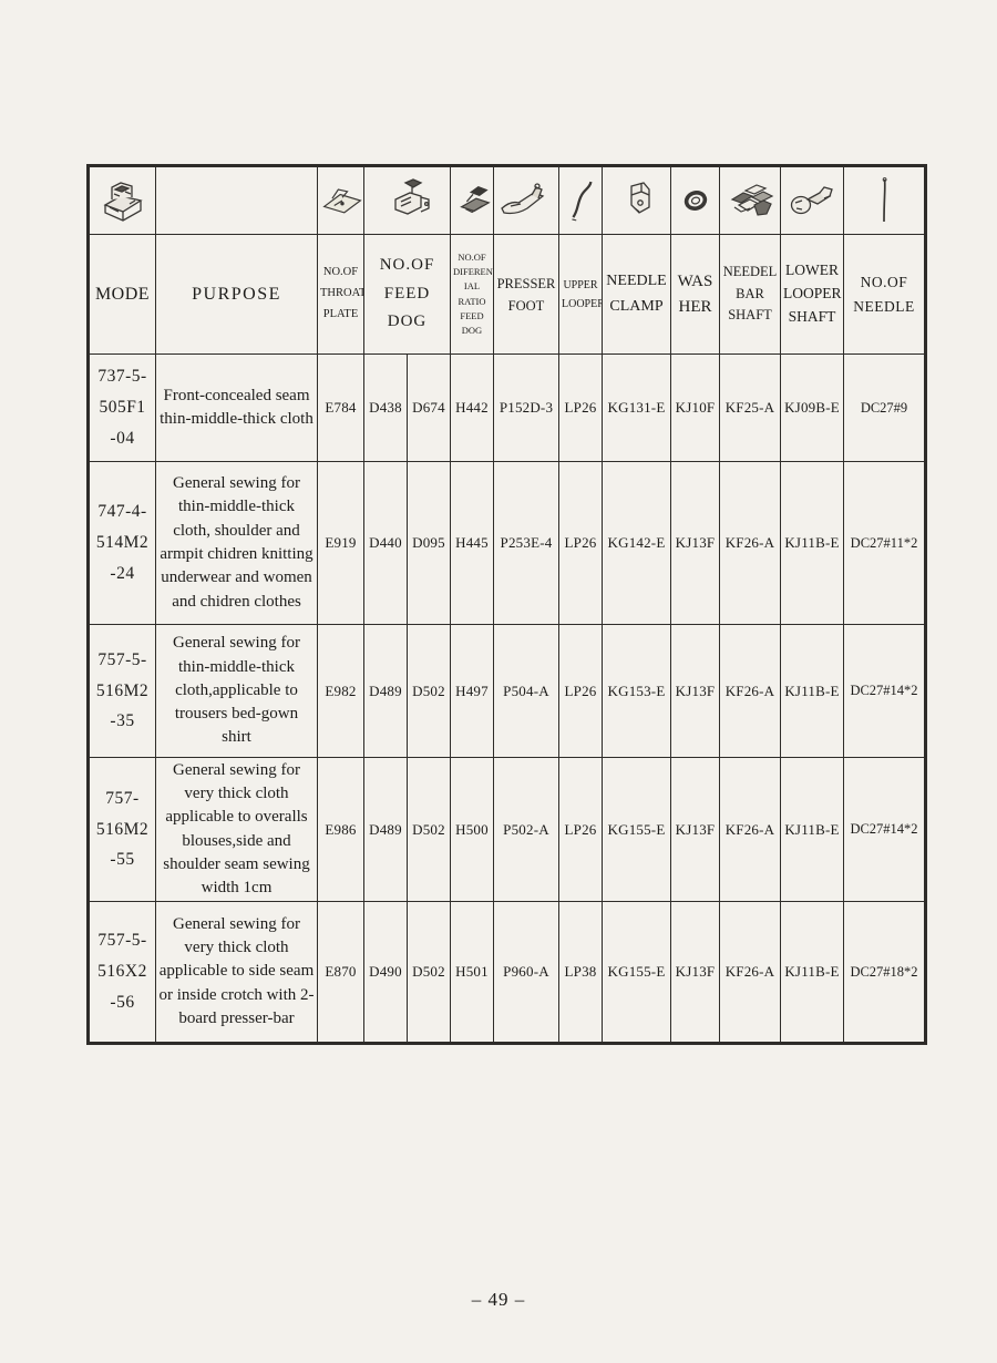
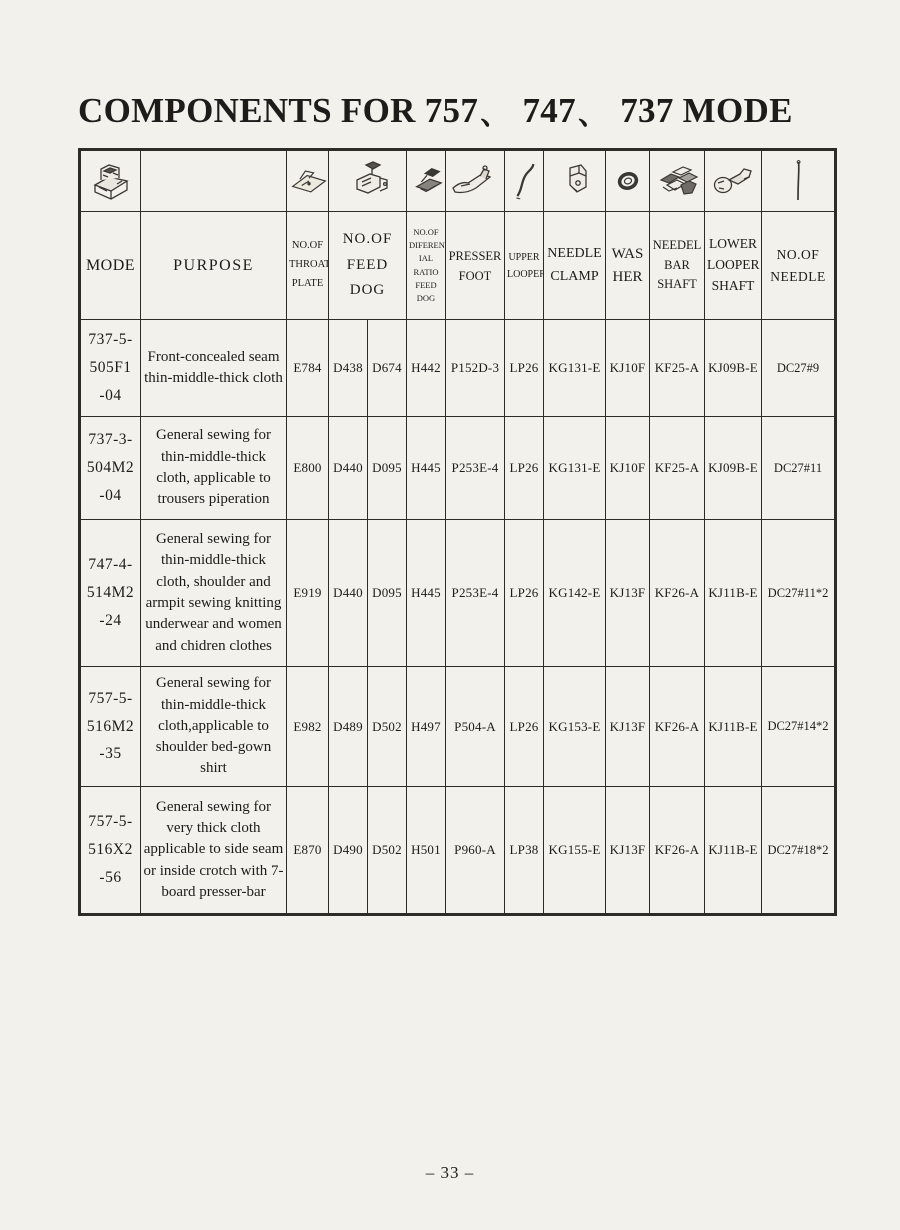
+ COMPONENTS FOR 757、 747、 737 MODE
  MODE	PURPOSE	NO.OF THROAT PLATE	NO.OF FEED DOG	NO.OF DIFEREN IAL RATIO FEED DOG	PRESSER FOOT	UPPER LOOPER	NEEDLE CLAMP	WAS HER	NEEDEL BAR SHAFT	LOWER LOOPER SHAFT	NO.OF NEEDLE
  737-5- 505F1 -04	Front-concealed seam thin-middle-thick cloth	E784	D438	D674	H442	P152D-3	LP26	KG131-E	KJ10F	KF25-A	KJ09B-E	DC27#9
+ 737-3- 504M2 -04	General sewing for thin-middle-thick cloth, applicable to trousers piperation	E800	D440	D095	H445	P253E-4	LP26	KG131-E	KJ10F	KF25-A	KJ09B-E	DC27#11
- 747-4- 514M2 -24	General sewing for thin-middle-thick cloth, shoulder and armpit chidren knitting underwear and women and chidren clothes	E919	D440	D095	H445	P253E-4	LP26	KG142-E	KJ13F	KF26-A	KJ11B-E	DC27#11*2
+ 747-4- 514M2 -24	General sewing for thin-middle-thick cloth, shoulder and armpit sewing knitting underwear and women and chidren clothes	E919	D440	D095	H445	P253E-4	LP26	KG142-E	KJ13F	KF26-A	KJ11B-E	DC27#11*2
- 757-5- 516M2 -35	General sewing for thin-middle-thick cloth,applicable to trousers bed-gown shirt	E982	D489	D502	H497	P504-A	LP26	KG153-E	KJ13F	KF26-A	KJ11B-E	DC27#14*2
+ 757-5- 516M2 -35	General sewing for thin-middle-thick cloth,applicable to shoulder bed-gown shirt	E982	D489	D502	H497	P504-A	LP26	KG153-E	KJ13F	KF26-A	KJ11B-E	DC27#14*2
- 757- 516M2 -55	General sewing for very thick cloth applicable to overalls blouses,side and shoulder seam sewing width 1cm	E986	D489	D502	H500	P502-A	LP26	KG155-E	KJ13F	KF26-A	KJ11B-E	DC27#14*2
- 757-5- 516X2 -56	General sewing for very thick cloth applicable to side seam or inside crotch with 2-board presser-bar	E870	D490	D502	H501	P960-A	LP38	KG155-E	KJ13F	KF26-A	KJ11B-E	DC27#18*2
+ 757-5- 516X2 -56	General sewing for very thick cloth applicable to side seam or inside crotch with 7-board presser-bar	E870	D490	D502	H501	P960-A	LP38	KG155-E	KJ13F	KF26-A	KJ11B-E	DC27#18*2
- – 49 –
+ – 33 –
